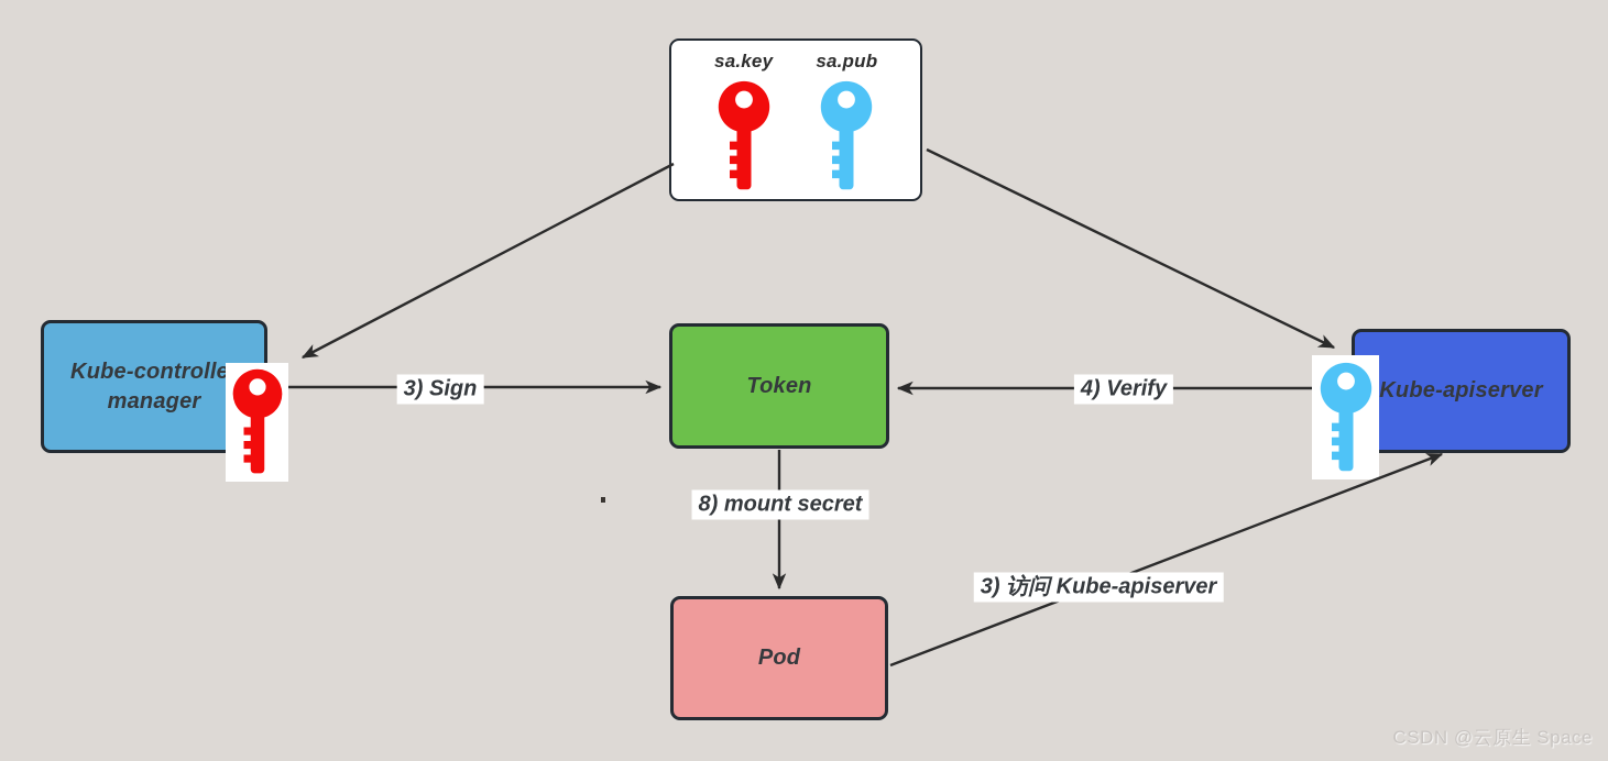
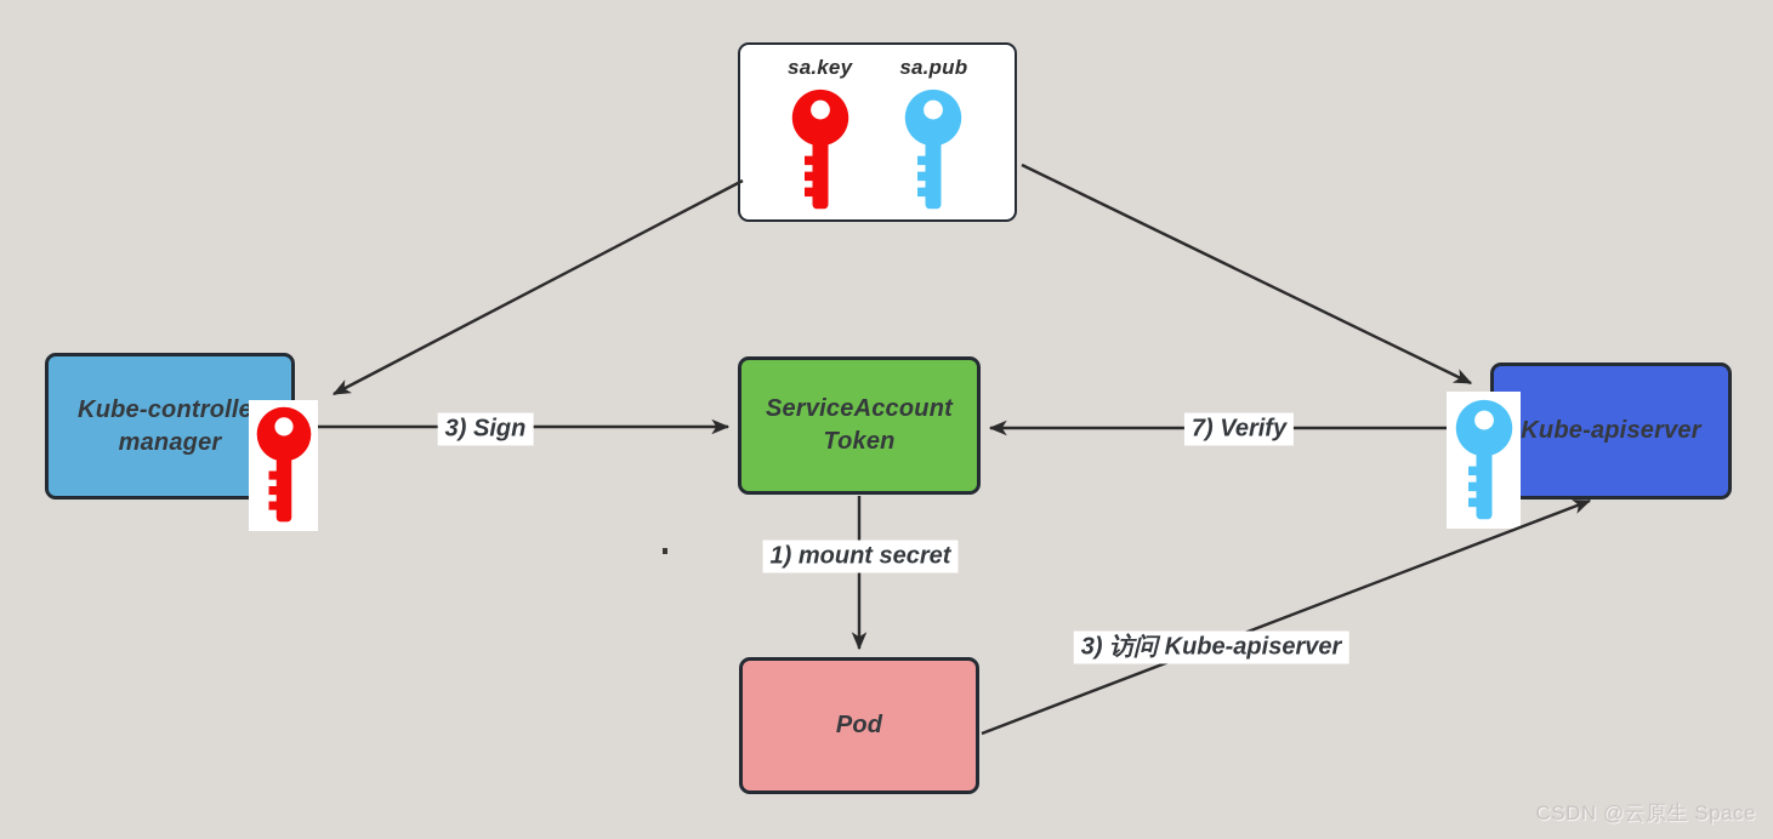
  sa.key
  sa.pub
  Kube-controlle
  manager
+ ServiceAccount
  Token
  Kube-apiserver
  Pod
  3) Sign
- 4) Verify
+ 7) Verify
- 8) mount secret
+ 1) mount secret
  3) 访问 Kube-apiserver
  CSDN @云原生 Space
